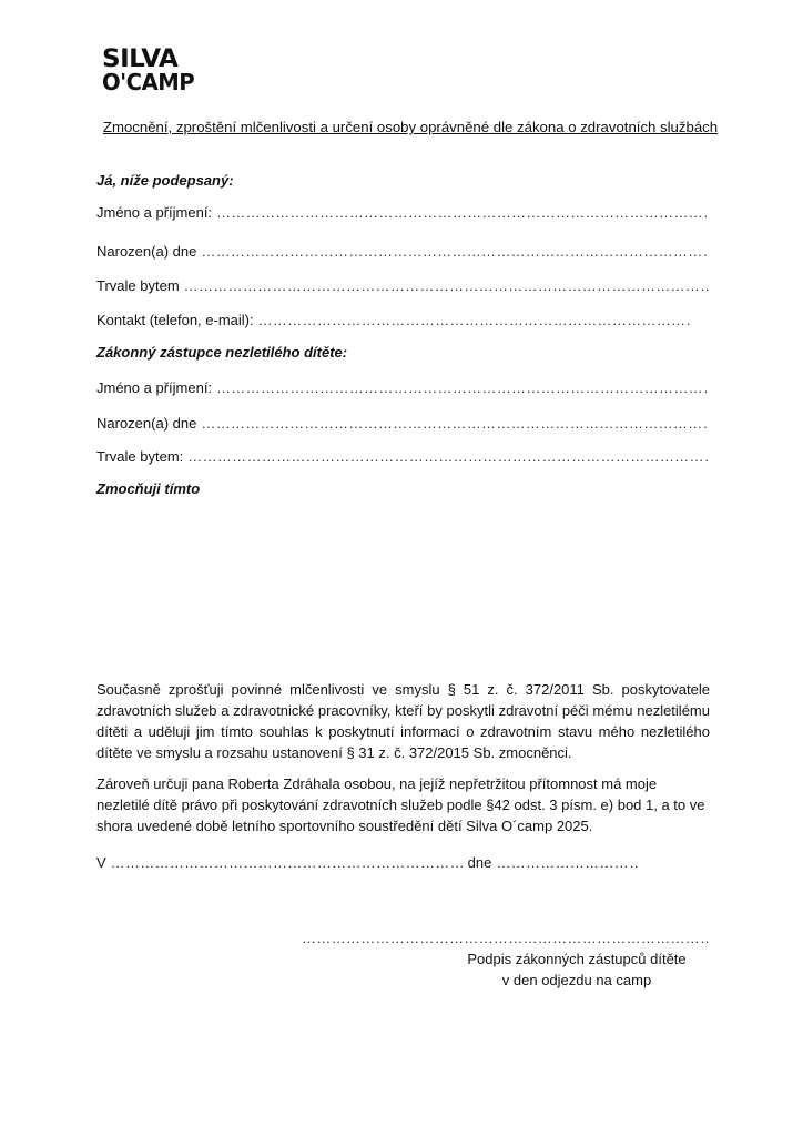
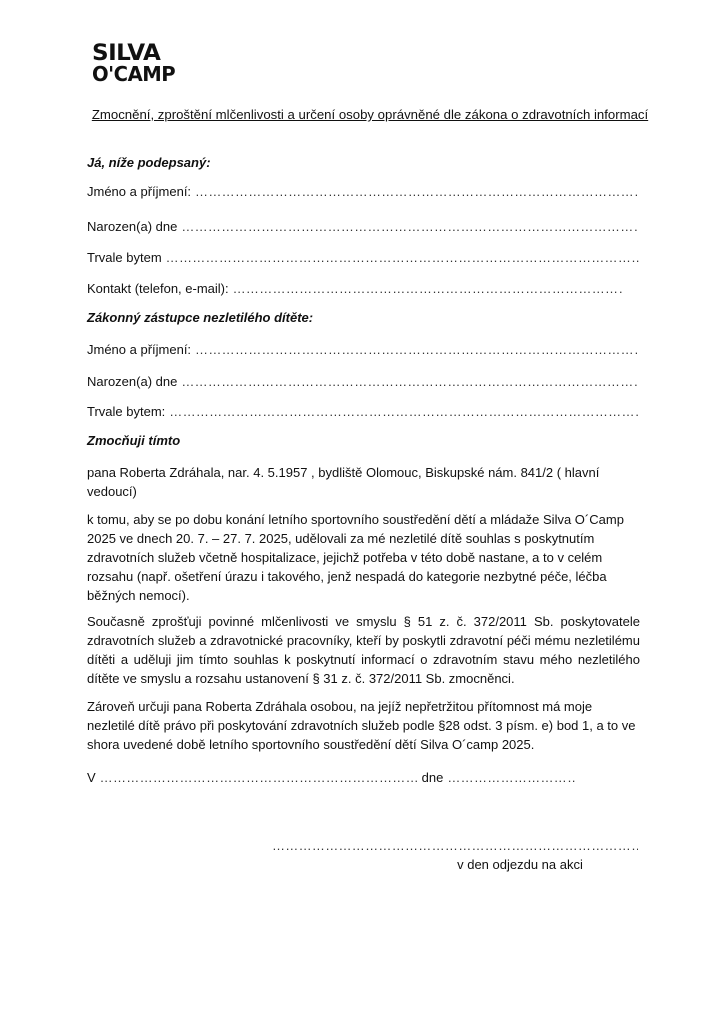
  SILVA
  O'CAMP
- Zmocnění, zproštění mlčenlivosti a určení osoby oprávněné dle zákona o zdravotních službách
+ Zmocnění, zproštění mlčenlivosti a určení osoby oprávněné dle zákona o zdravotních informací
  Já, níže podepsaný:
  Jméno a příjmení:
  Narozen(a) dne
  Trvale bytem
  Kontakt (telefon, e-mail):
  Zákonný zástupce nezletilého dítěte:
  Jméno a příjmení:
  Narozen(a) dne
  Trvale bytem:
  Zmocňuji tímto
+ pana Roberta Zdráhala, nar. 4. 5.1957 , bydliště Olomouc, Biskupské nám. 841/2 ( hlavní vedoucí)
+ k tomu, aby se po dobu konání letního sportovního soustředění dětí a mládaže Silva O´Camp 2025 ve dnech 20. 7. – 27. 7. 2025, udělovali za mé nezletilé dítě souhlas s poskytnutím zdravotních služeb včetně hospitalizace, jejichž potřeba v této době nastane, a to v celém rozsahu (např. ošetření úrazu i takového, jenž nespadá do kategorie nezbytné péče, léčba běžných nemocí).
- Současně zprošťuji povinné mlčenlivosti ve smyslu § 51 z. č. 372/2011 Sb. poskytovatele zdravotních služeb a zdravotnické pracovníky, kteří by poskytli zdravotní péči mému nezletilému dítěti a uděluji jim tímto souhlas k poskytnutí informací o zdravotním stavu mého nezletilého dítěte ve smyslu a rozsahu ustanovení § 31 z. č. 372/2015 Sb. zmocněnci.
+ Současně zprošťuji povinné mlčenlivosti ve smyslu § 51 z. č. 372/2011 Sb. poskytovatele zdravotních služeb a zdravotnické pracovníky, kteří by poskytli zdravotní péči mému nezletilému dítěti a uděluji jim tímto souhlas k poskytnutí informací o zdravotním stavu mého nezletilého dítěte ve smyslu a rozsahu ustanovení § 31 z. č. 372/2011 Sb. zmocněnci.
- Zároveň určuji pana Roberta Zdráhala osobou, na jejíž nepřetržitou přítomnost má moje nezletilé dítě právo při poskytování zdravotních služeb podle §42 odst. 3 písm. e) bod 1, a to ve shora uvedené době letního sportovního soustředění dětí Silva O´camp 2025.
+ Zároveň určuji pana Roberta Zdráhala osobou, na jejíž nepřetržitou přítomnost má moje nezletilé dítě právo při poskytování zdravotních služeb podle §28 odst. 3 písm. e) bod 1, a to ve shora uvedené době letního sportovního soustředění dětí Silva O´camp 2025.
  V
  dne
- Podpis zákonných zástupců dítěte
- v den odjezdu na camp
+ v den odjezdu na akci
